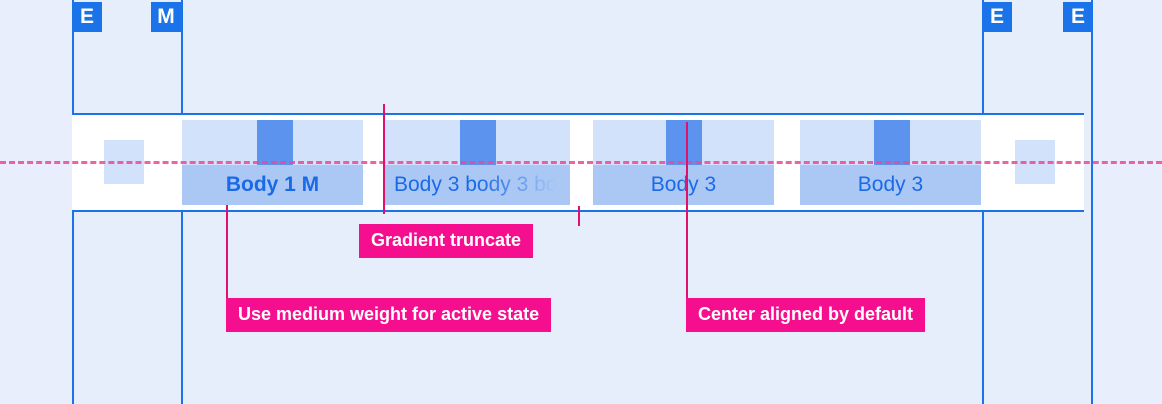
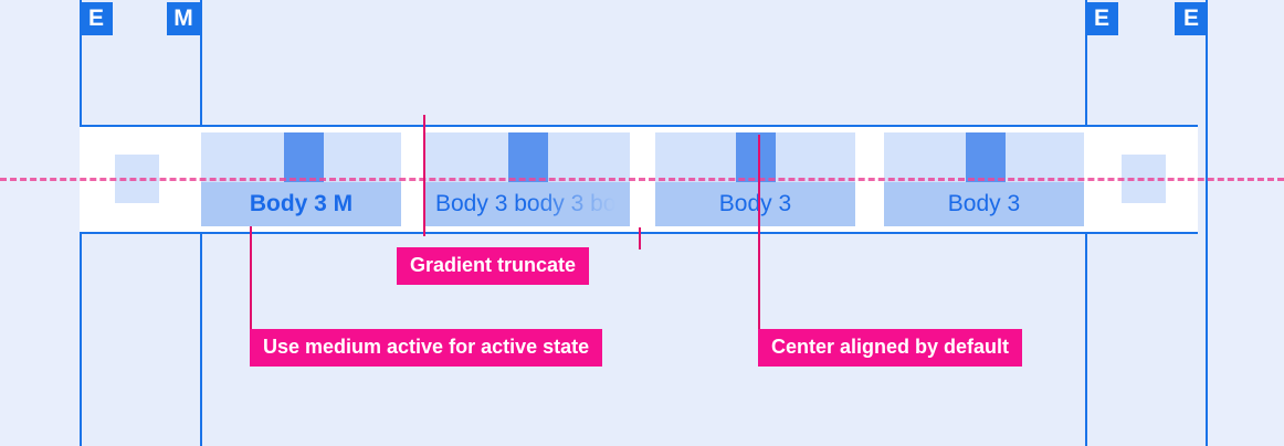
  E
  M
  E
  E
- Body 1 M
+ Body 3 M
  Body 3
  Body 3
  Gradient truncate
- Use medium weight for active state
+ Use medium active for active state
  Center aligned by default
